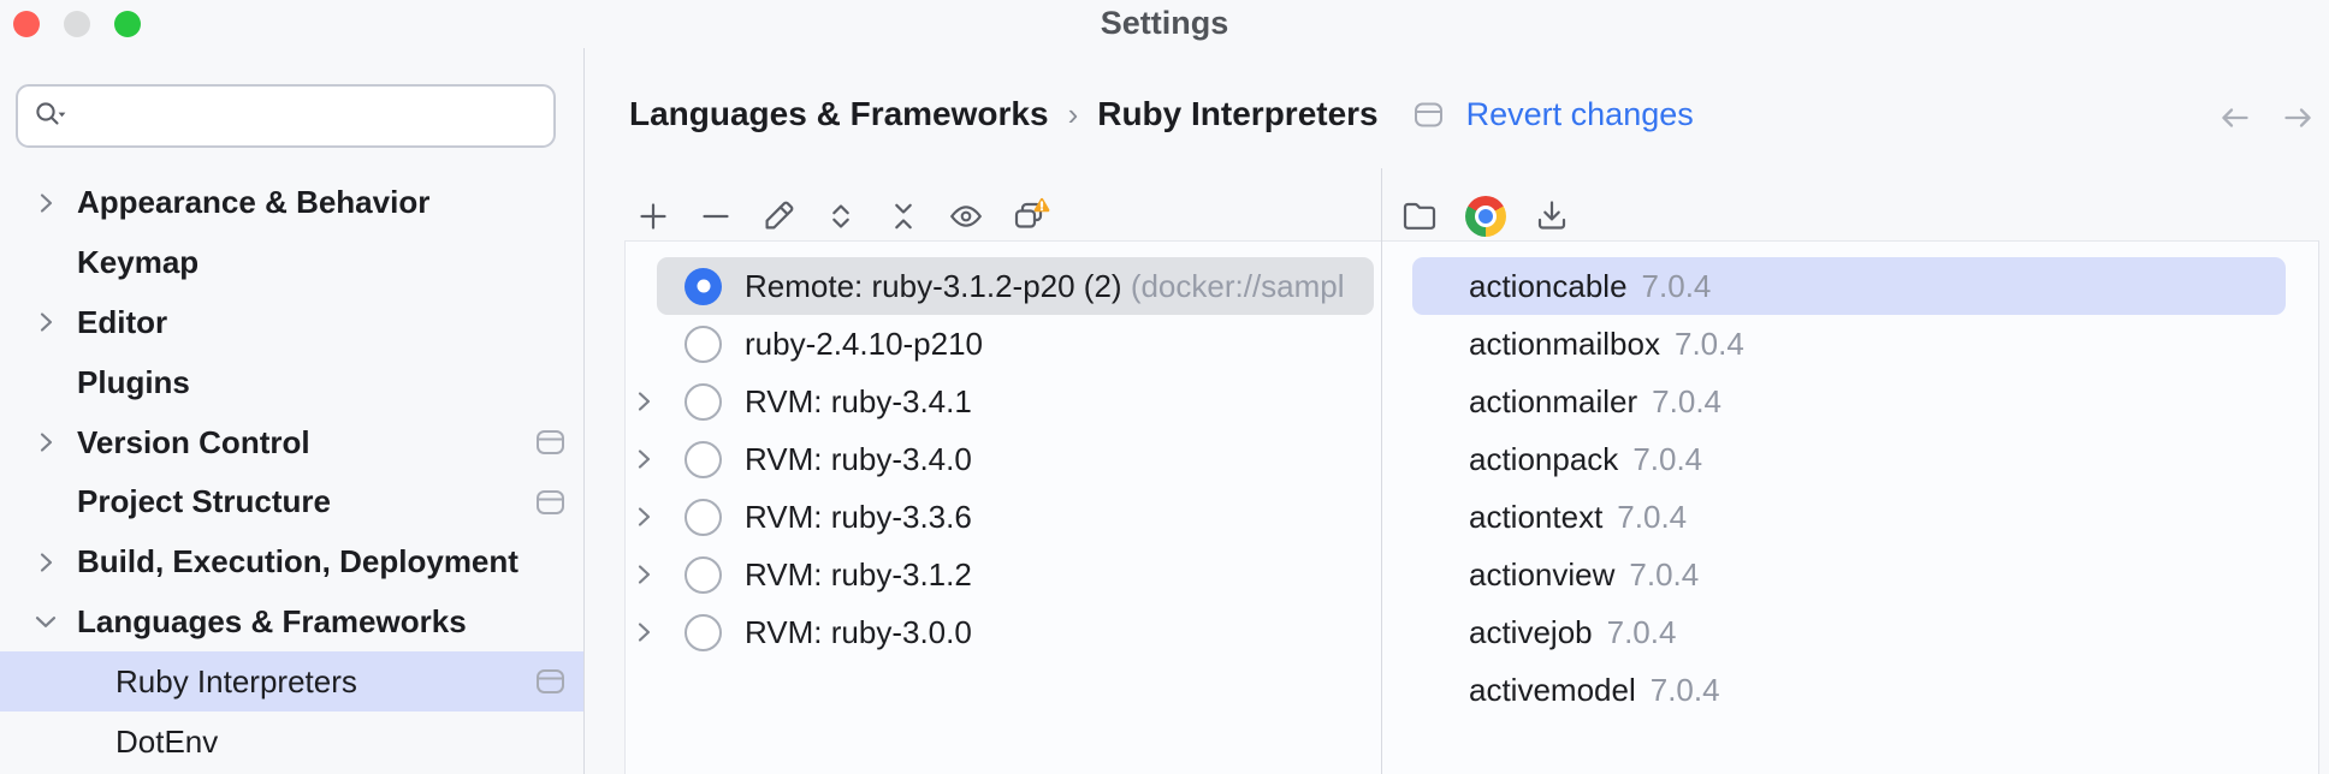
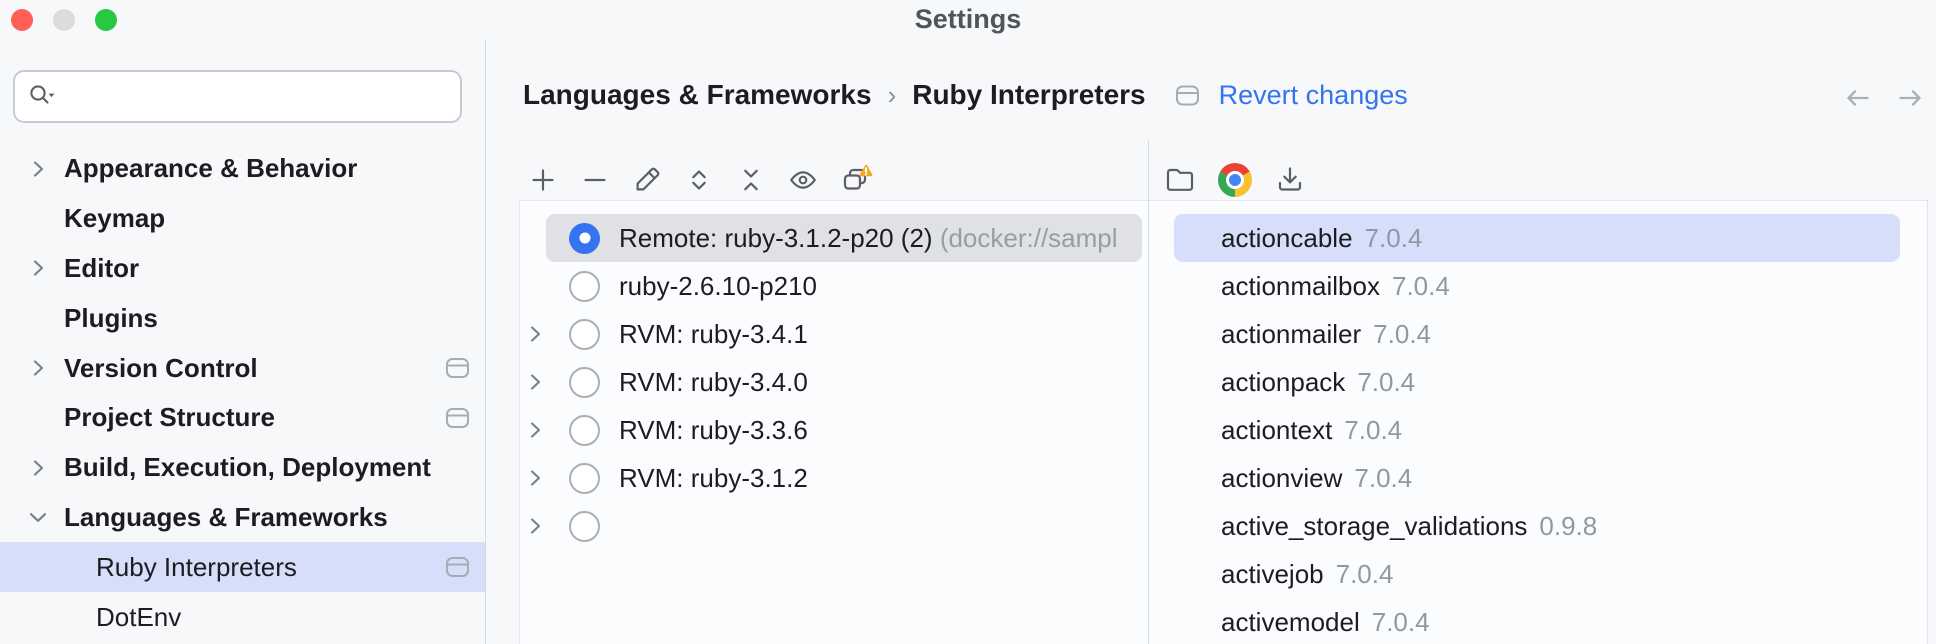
  Settings
  Appearance & Behavior
  Keymap
  Editor
  Plugins
  Version Control
  Project Structure
  Build, Execution, Deployment
  Languages & Frameworks
  Ruby Interpreters
  DotEnv
  Languages & Frameworks
  ›
  Ruby Interpreters
  Revert changes
  Remote: ruby-3.1.2-p20 (2) (docker://sampl
- ruby-2.4.10-p210
+ ruby-2.6.10-p210
  RVM: ruby-3.4.1
  RVM: ruby-3.4.0
  RVM: ruby-3.3.6
  RVM: ruby-3.1.2
- RVM: ruby-3.0.0
  actioncable
  7.0.4
  actionmailbox
  7.0.4
  actionmailer
  7.0.4
  actionpack
  7.0.4
  actiontext
  7.0.4
  actionview
  7.0.4
+ active_storage_validations
+ 0.9.8
  activejob
  7.0.4
  activemodel
  7.0.4
